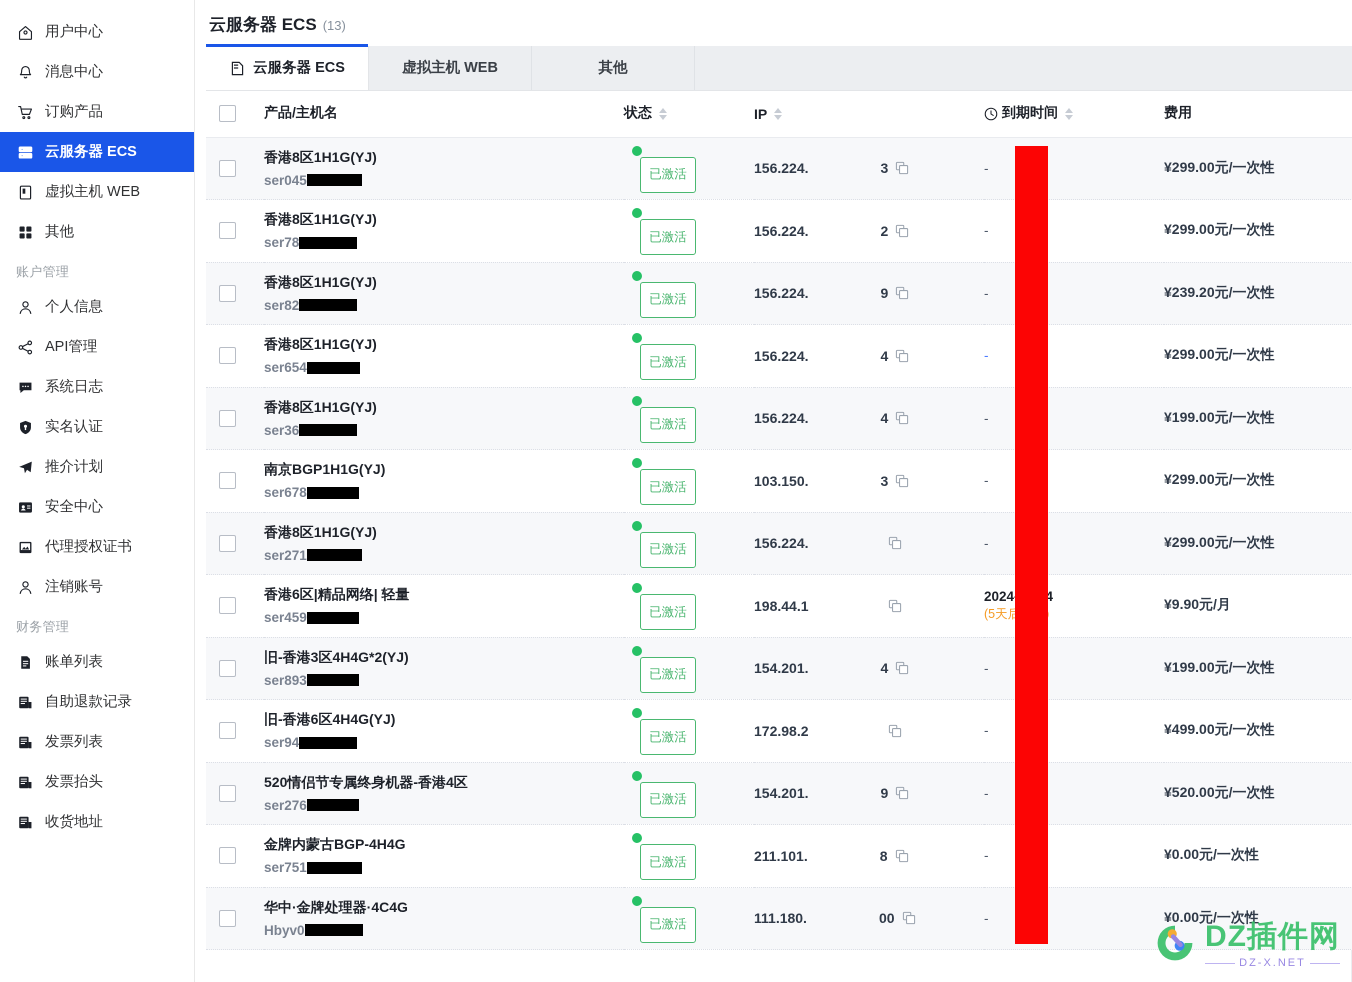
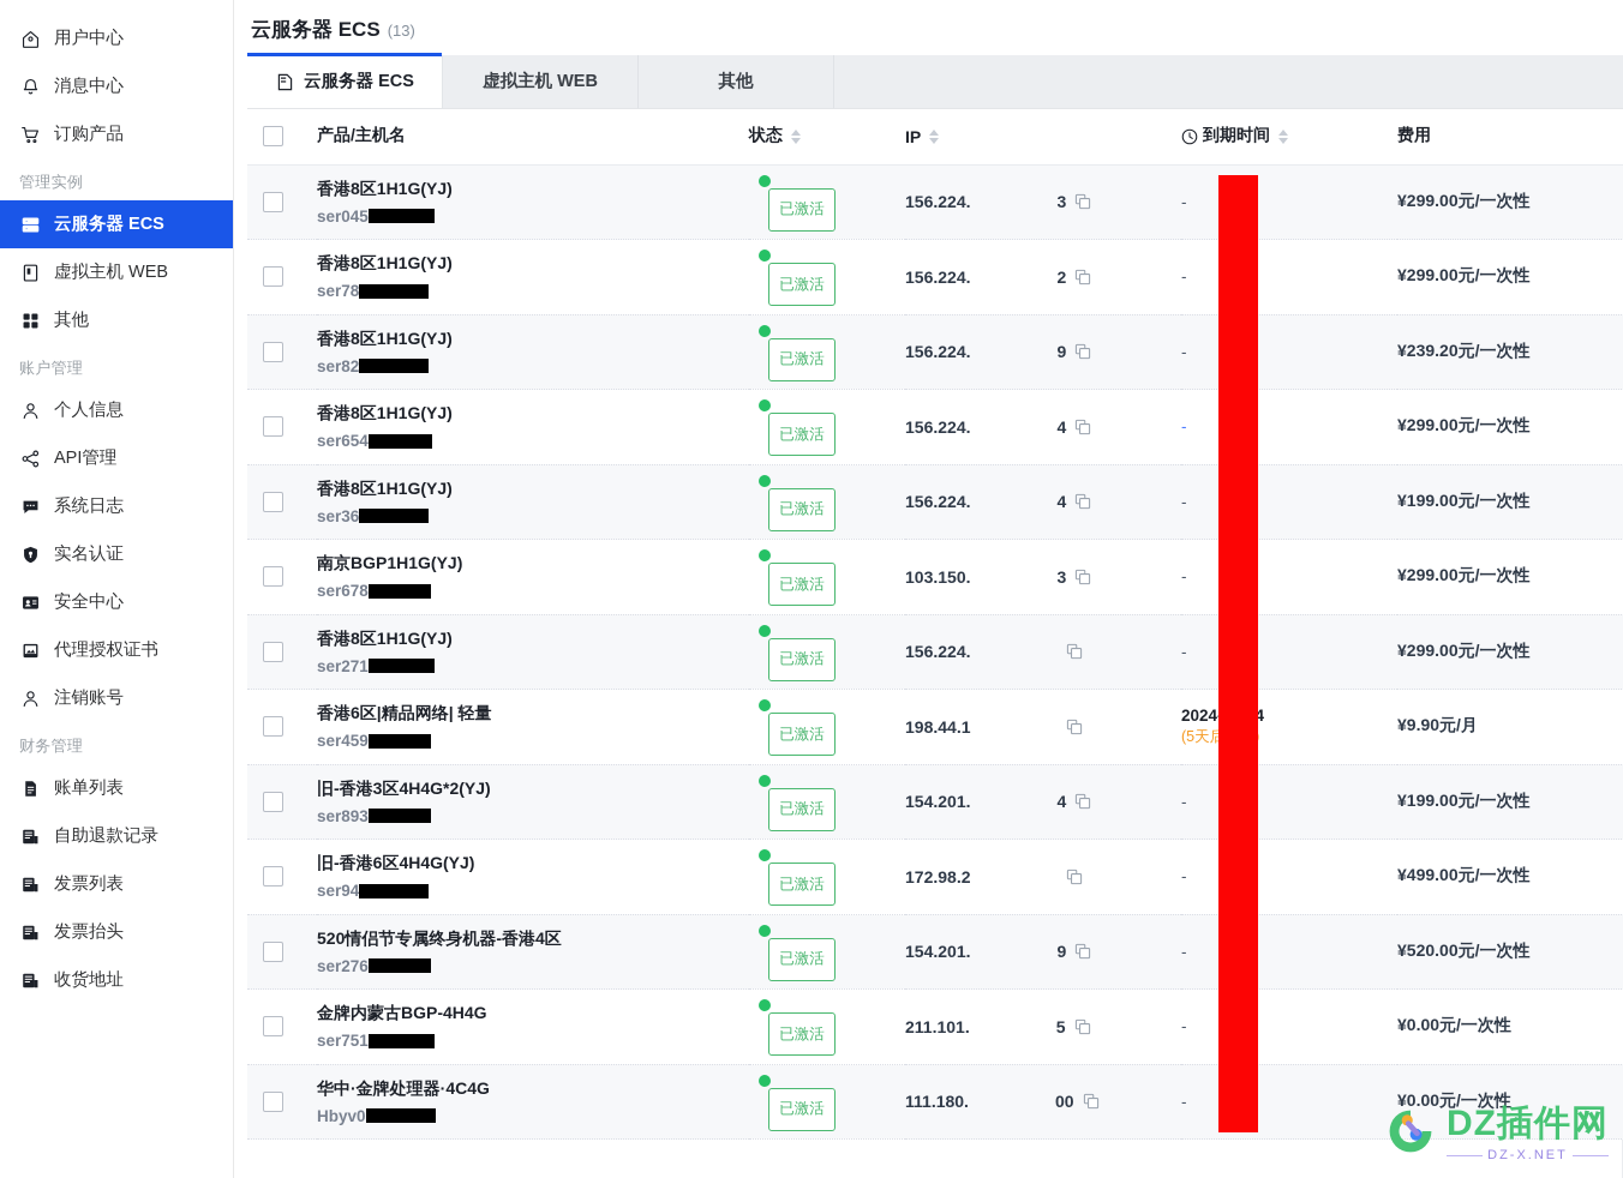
  用户中心
  消息中心
  订购产品
+ 管理实例
  云服务器 ECS
  虚拟主机 WEB
  其他
  账户管理
  个人信息
  API管理
  系统日志
  实名认证
- 推介计划
  安全中心
  代理授权证书
  注销账号
  财务管理
  账单列表
  自助退款记录
  发票列表
  发票抬头
  收货地址
  云服务器 ECS
  (13)
  云服务器 ECS
  虚拟主机 WEB
  其他
  	产品/主机名	状态	IP	到期时间	费用
  	香港8区1H1G(YJ)ser045	已激活	156.224. 3	-	¥299.00元/一次性
  	香港8区1H1G(YJ)ser78	已激活	156.224. 2	-	¥299.00元/一次性
  	香港8区1H1G(YJ)ser82	已激活	156.224. 9	-	¥239.20元/一次性
  	香港8区1H1G(YJ)ser654	已激活	156.224. 4	-	¥299.00元/一次性
  	香港8区1H1G(YJ)ser36	已激活	156.224. 4	-	¥199.00元/一次性
  	南京BGP1H1G(YJ)ser678	已激活	103.150. 3	-	¥299.00元/一次性
  	香港8区1H1G(YJ)ser271	已激活	156.224.	-	¥299.00元/一次性
  	香港6区|精品网络| 轻量ser459	已激活	198.44.1	20244(5天后	¥9.90元/月
  	旧-香港3区4H4G*2(YJ)ser893	已激活	154.201. 4	-	¥199.00元/一次性
  	旧-香港6区4H4G(YJ)ser94	已激活	172.98.2	-	¥499.00元/一次性
  	520情侣节专属终身机器-香港4区ser276	已激活	154.201. 9	-	¥520.00元/一次性
- 	金牌内蒙古BGP-4H4Gser751	已激活	211.101. 8	-	¥0.00元/一次性
+ 	金牌内蒙古BGP-4H4Gser751	已激活	211.101. 5	-	¥0.00元/一次性
  	华中·金牌处理器·4C4GHbyv0	已激活	111.180. 00	-	¥0.00元/一次性
  DZ插件网
  DZ-X.NET
